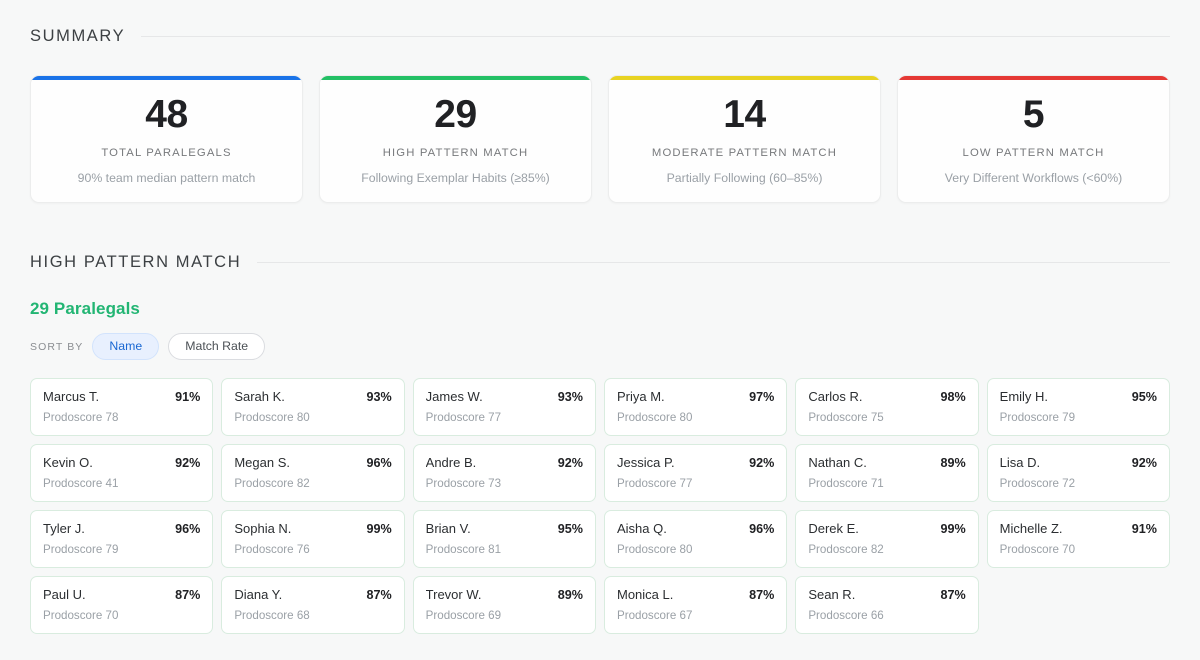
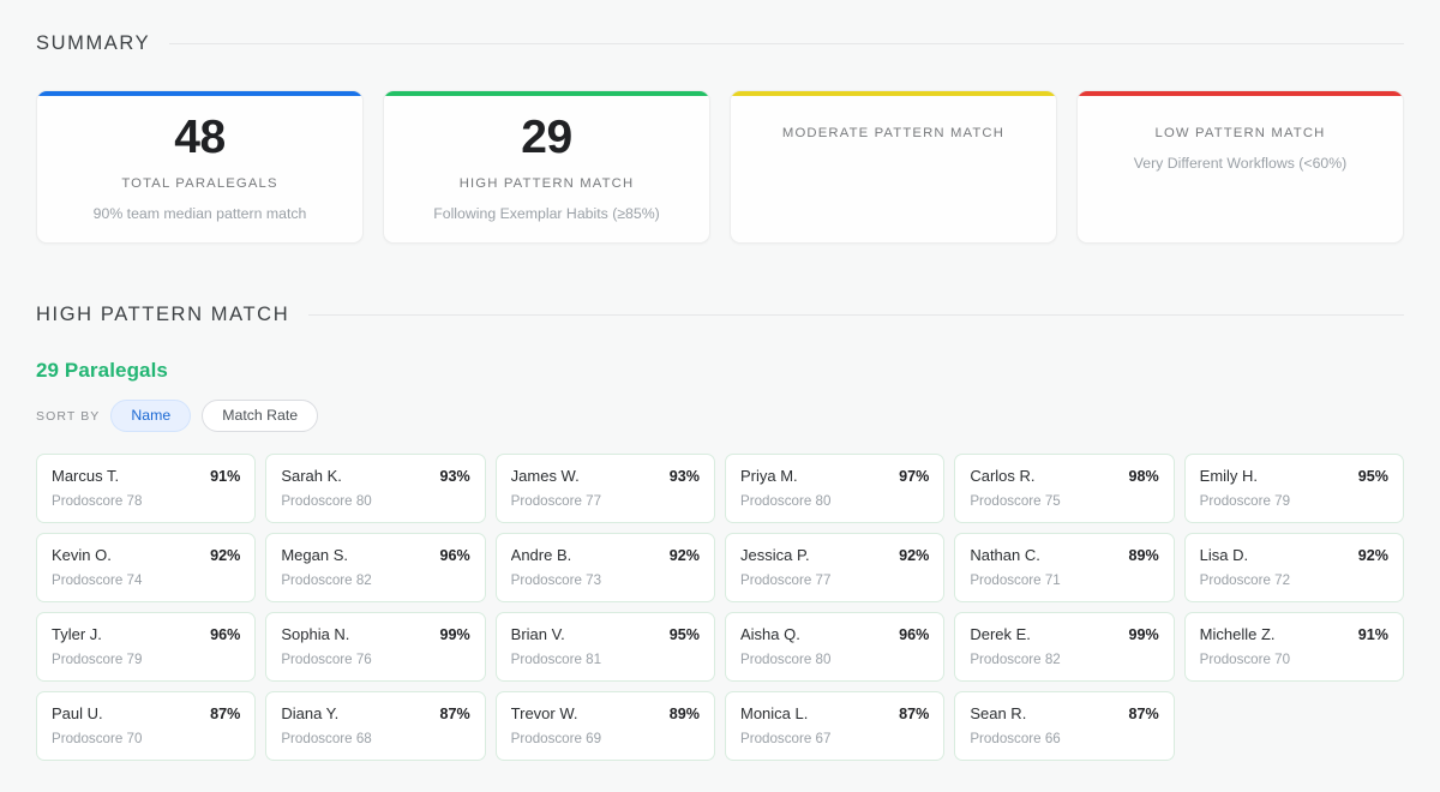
  SUMMARY
  48
  TOTAL PARALEGALS
  90% team median pattern match
  29
  HIGH PATTERN MATCH
  Following Exemplar Habits (≥85%)
- 14
  MODERATE PATTERN MATCH
- Partially Following (60–85%)
- 5
  LOW PATTERN MATCH
  Very Different Workflows (<60%)
  HIGH PATTERN MATCH
  29 Paralegals
  SORT BY
  Name
  Match Rate
  Marcus T.
  91%
  Prodoscore 78
  Sarah K.
  93%
  Prodoscore 80
  James W.
  93%
  Prodoscore 77
  Priya M.
  97%
  Prodoscore 80
  Carlos R.
  98%
  Prodoscore 75
  Emily H.
  95%
  Prodoscore 79
  Kevin O.
  92%
- Prodoscore 41
+ Prodoscore 74
  Megan S.
  96%
  Prodoscore 82
  Andre B.
  92%
  Prodoscore 73
  Jessica P.
  92%
  Prodoscore 77
  Nathan C.
  89%
  Prodoscore 71
  Lisa D.
  92%
  Prodoscore 72
  Tyler J.
  96%
  Prodoscore 79
  Sophia N.
  99%
  Prodoscore 76
  Brian V.
  95%
  Prodoscore 81
  Aisha Q.
  96%
  Prodoscore 80
  Derek E.
  99%
  Prodoscore 82
  Michelle Z.
  91%
  Prodoscore 70
  Paul U.
  87%
  Prodoscore 70
  Diana Y.
  87%
  Prodoscore 68
  Trevor W.
  89%
  Prodoscore 69
  Monica L.
  87%
  Prodoscore 67
  Sean R.
  87%
  Prodoscore 66
